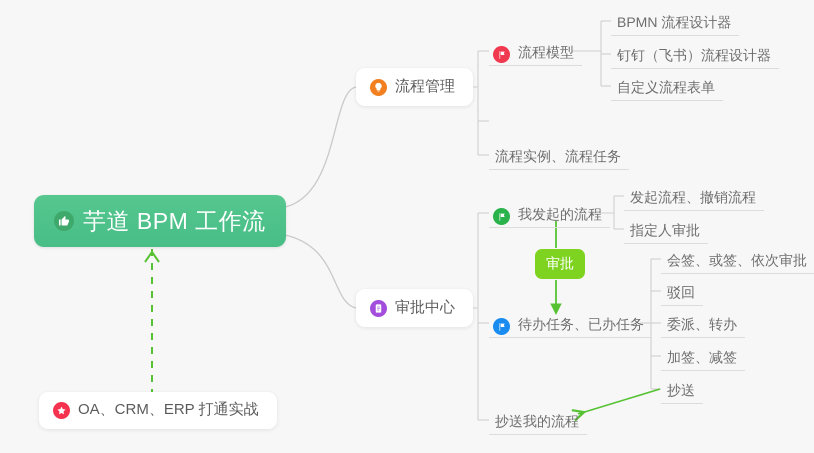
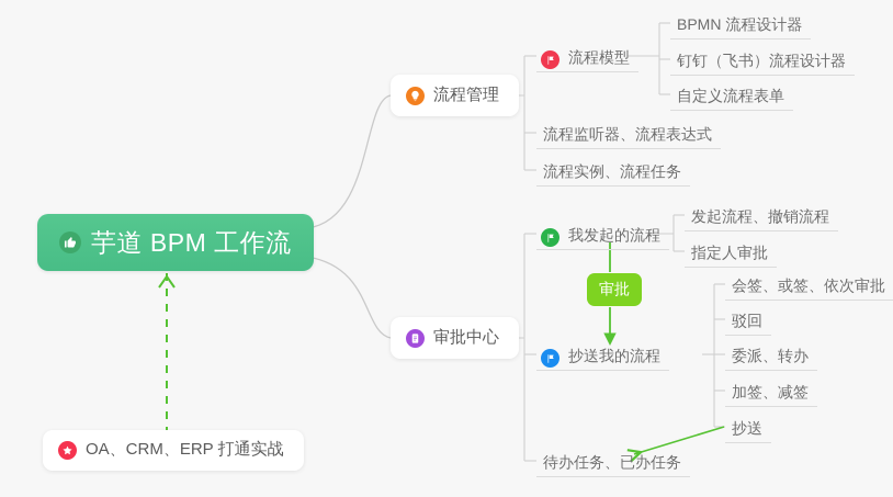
  芋道 BPM 工作流
  流程管理
  流程模型
  BPMN 流程设计器
  钉钉（飞书）流程设计器
  自定义流程表单
+ 流程监听器、流程表达式
  流程实例、流程任务
  审批中心
  我发起的流程
  发起流程、撤销流程
  指定人审批
  审批
- 待办任务、已办任务
+ 抄送我的流程
  会签、或签、依次审批
  驳回
  委派、转办
  加签、减签
  抄送
- 抄送我的流程
+ 待办任务、已办任务
  OA、CRM、ERP 打通实战
